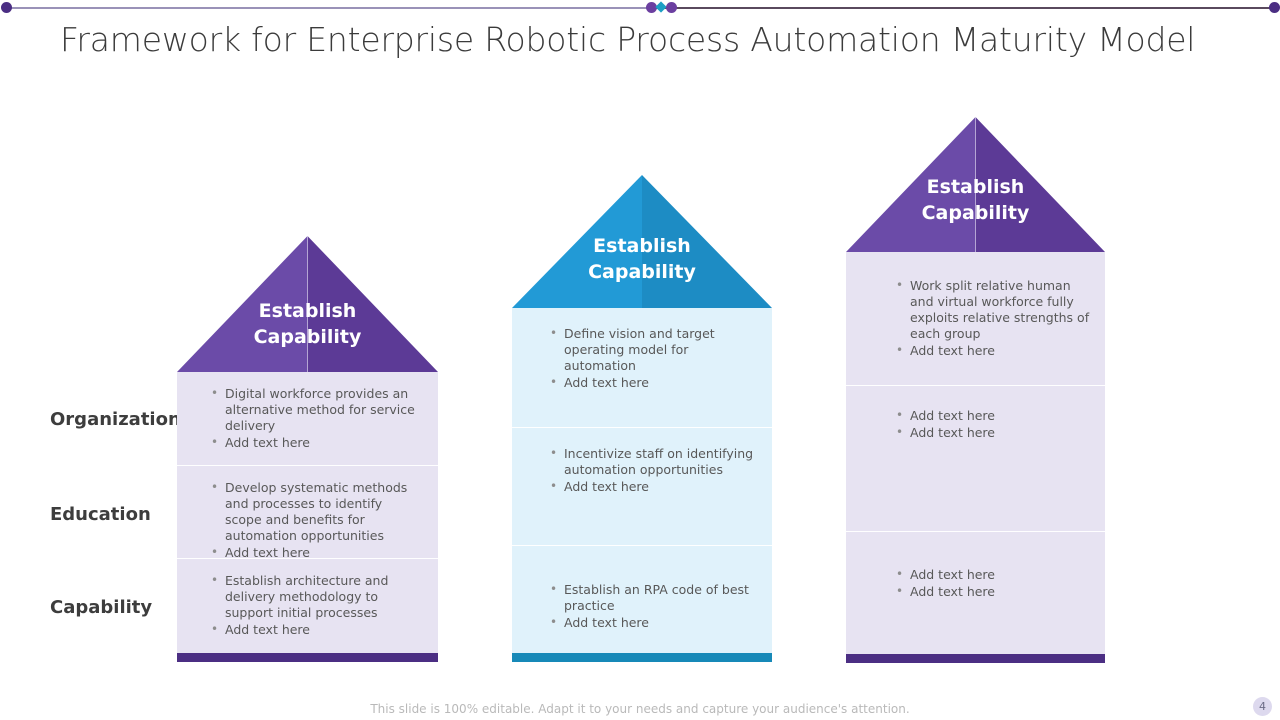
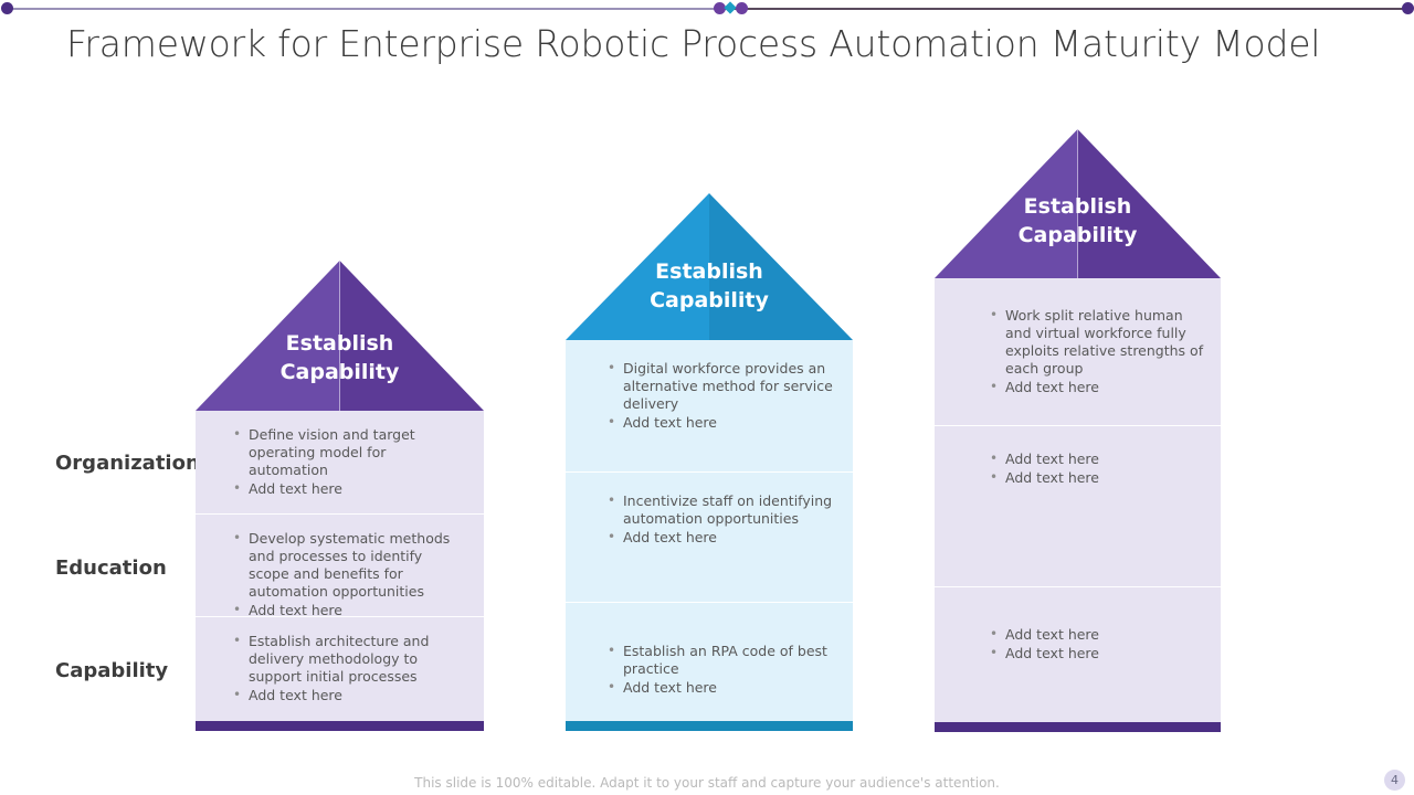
  Framework for Enterprise Robotic Process Automation Maturity Model
  Organization
  Education
  Capability
  Establish
  Capability
- Digital workforce provides an alternative method for service delivery
+ Define vision and target operating model for automation
  Add text here
  Develop systematic methods and processes to identify scope and benefits for automation opportunities
  Add text here
  Establish architecture and delivery methodology to support initial processes
  Add text here
  Establish
  Capability
- Define vision and target operating model for automation
+ Digital workforce provides an alternative method for service delivery
  Add text here
  Incentivize staff on identifying automation opportunities
  Add text here
  Establish an RPA code of best practice
  Add text here
  Establish
  Capability
  Work split relative human and virtual workforce fully exploits relative strengths of each group
  Add text here
  Add text here
  Add text here
  Add text here
  Add text here
- This slide is 100% editable. Adapt it to your needs and capture your audience's attention.
+ This slide is 100% editable. Adapt it to your staff and capture your audience's attention.
  4
